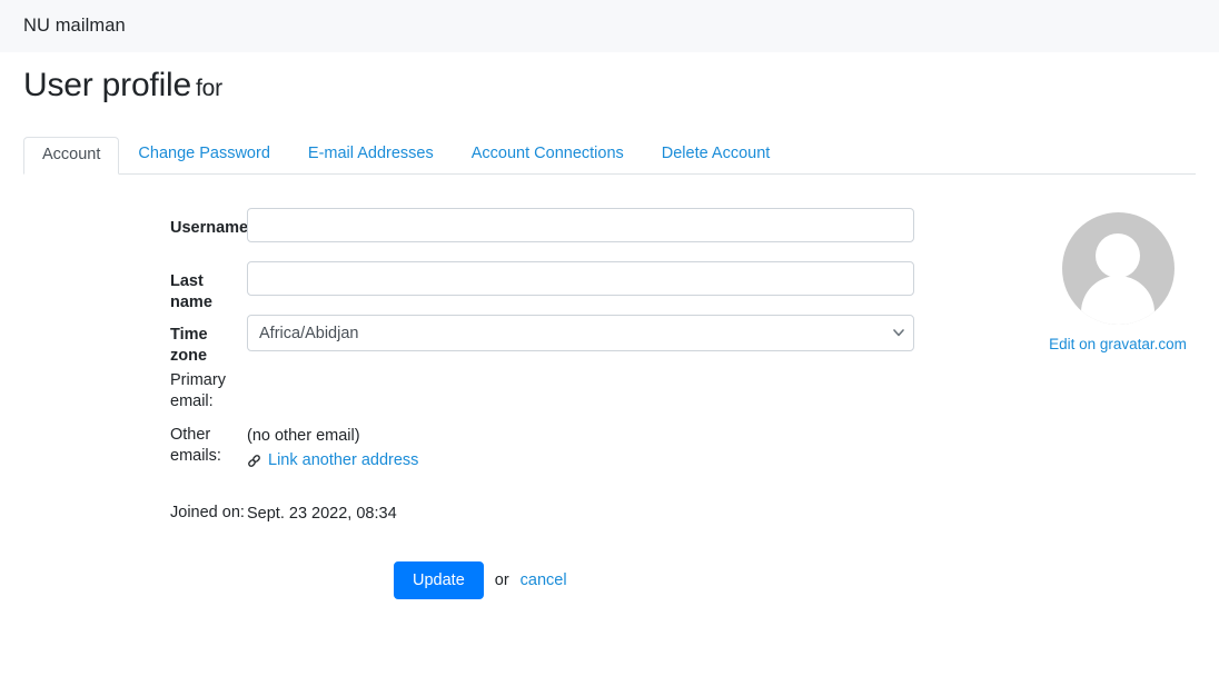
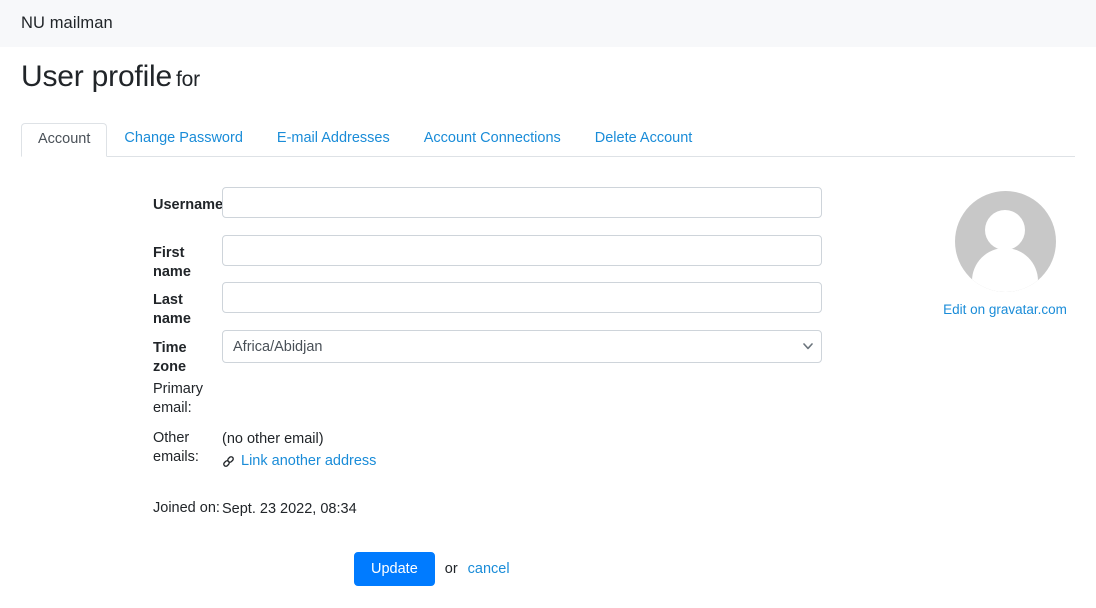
  NU mailman
  User profile for
  Account
  Change Password
  E-mail Addresses
  Account Connections
  Delete Account
  Edit on gravatar.com
  Username
+ First name
  Last name
  Time zone
  Africa/Abidjan
  Primary email:
  Other emails:
  (no other email)
  Link another address
  Joined on:
  Sept. 23 2022, 08:34
  Update
  or
  cancel
